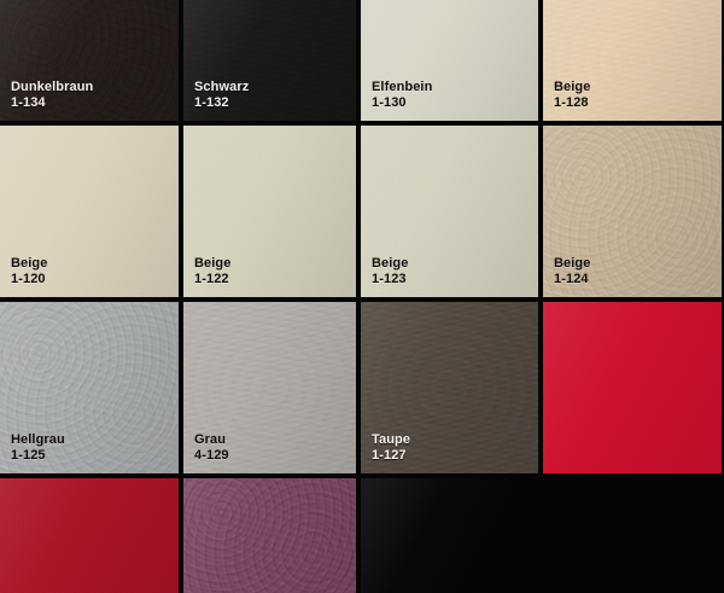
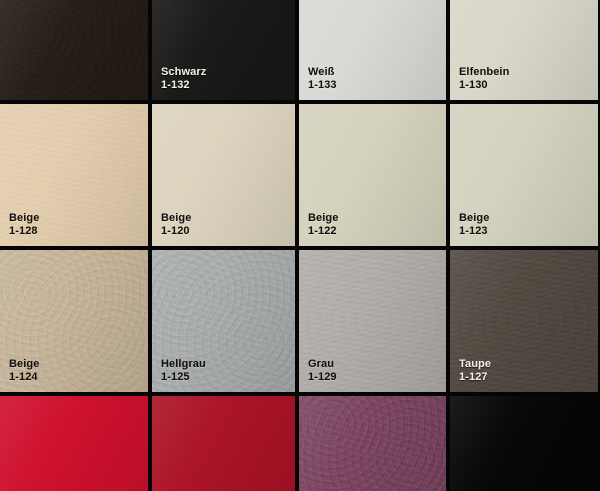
- Dunkelbraun
- 1-134
  Schwarz
  1-132
+ Weiß
+ 1-133
  Elfenbein
  1-130
  Beige
  1-128
  Beige
  1-120
  Beige
  1-122
  Beige
  1-123
  Beige
  1-124
  Hellgrau
  1-125
  Grau
- 4-129
+ 1-129
  Taupe
  1-127
